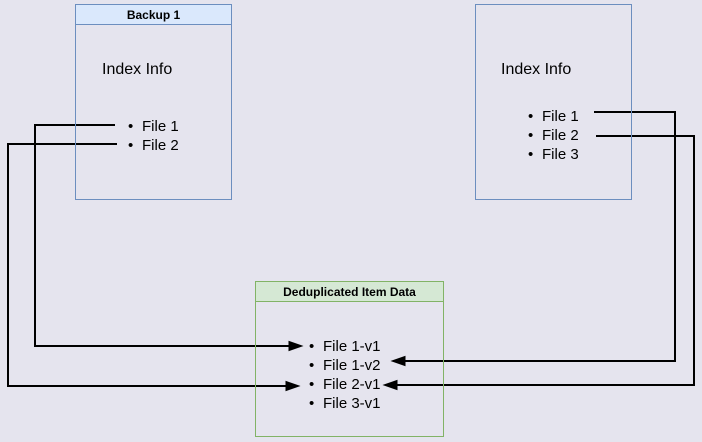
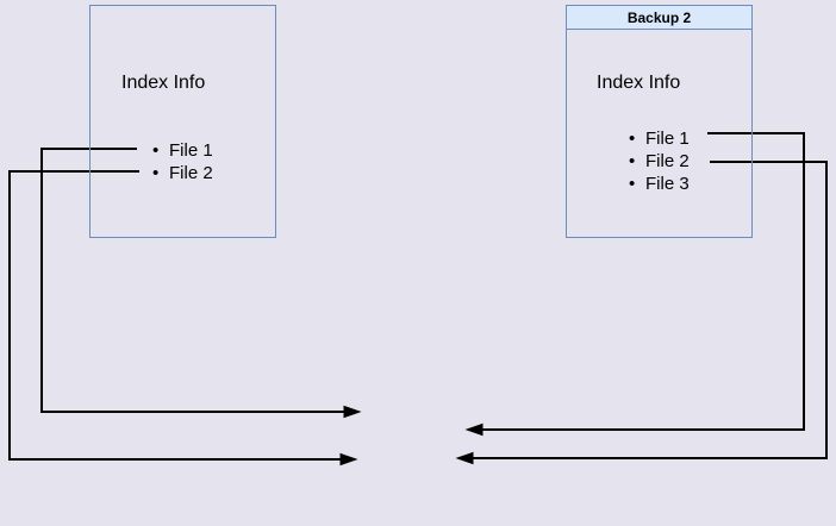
- Backup 1
  Index Info
  File 1
  File 2
+ Backup 2
  Index Info
  File 1
  File 2
  File 3
- Deduplicated Item Data
- File 1-v1
- File 1-v2
- File 2-v1
- File 3-v1
